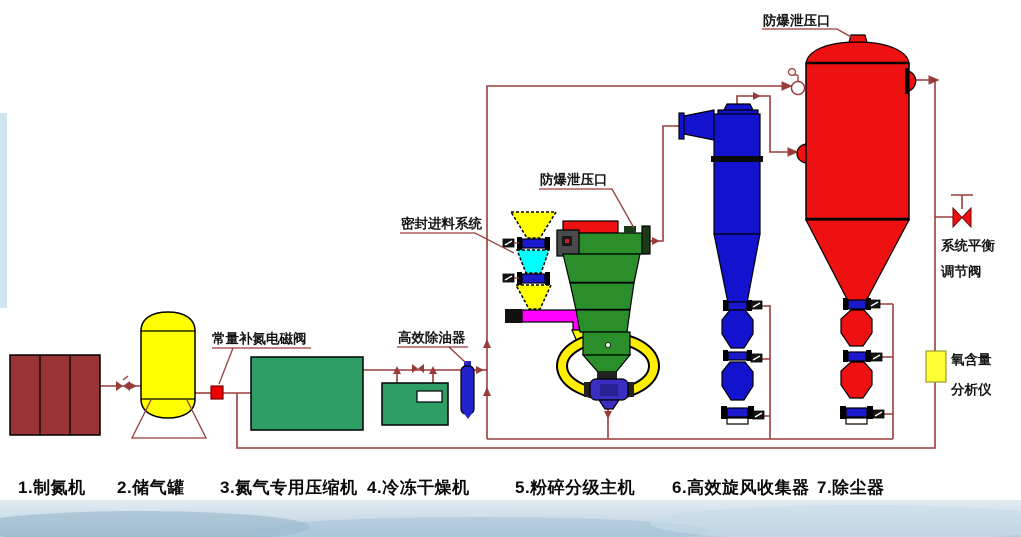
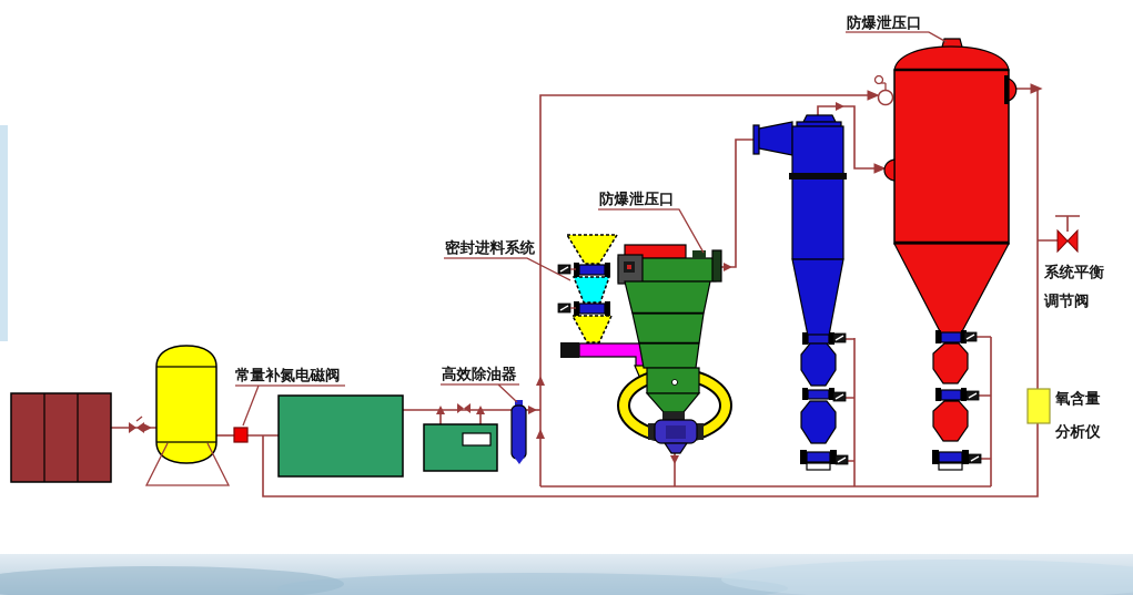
  防爆泄压口
  防爆泄压口
  密封进料系统
  常量补氮电磁阀
  高效除油器
  系统平衡
  调节阀
  氧含量
  分析仪
- 1.制氮机
- 2.储气罐
- 3.氮气专用压缩机
- 4.冷冻干燥机
- 5.粉碎分级主机
- 6.高效旋风收集器
- 7.除尘器
